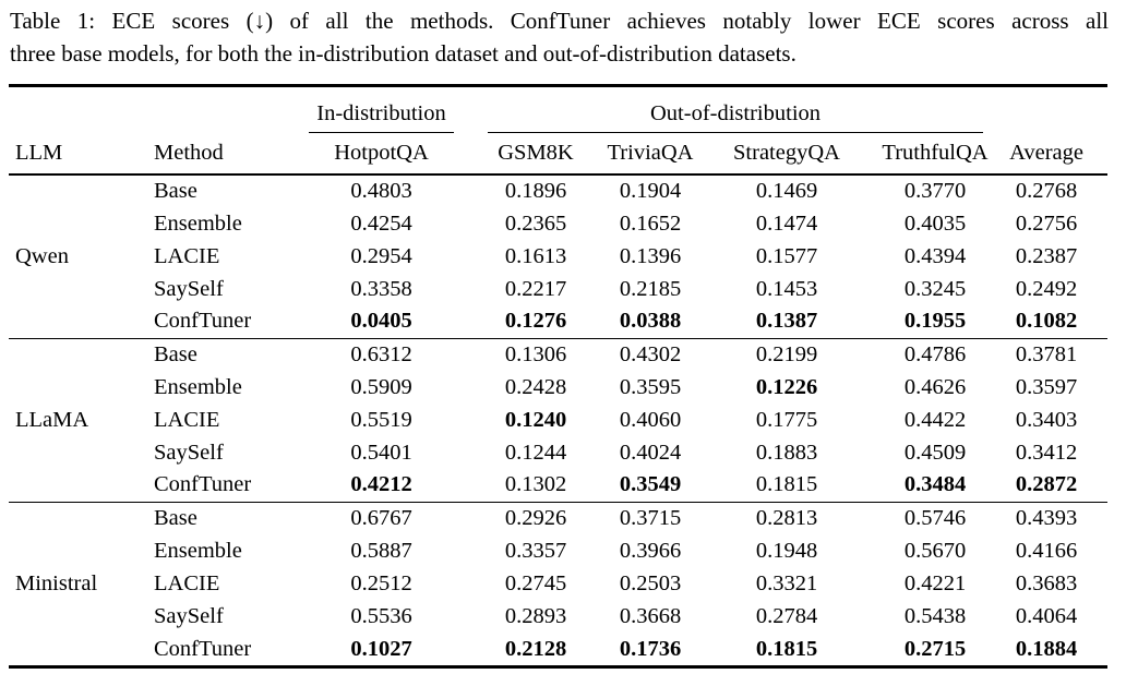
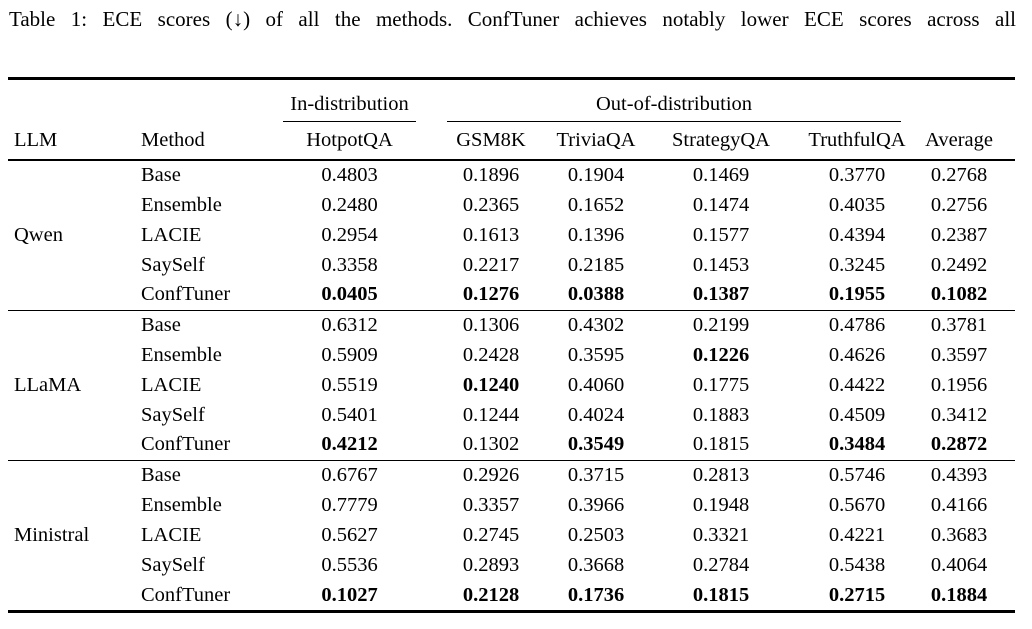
  Table 1: ECE scores (↓) of all the methods. ConfTuner achieves notably lower ECE scores across all
- three base models, for both the in-distribution dataset and out-of-distribution datasets.
  	In-distribution	Out-of-distribution
  LLM	Method	HotpotQA	GSM8K	TriviaQA	StrategyQA	TruthfulQA	Average
  Qwen	Base	0.4803	0.1896	0.1904	0.1469	0.3770	0.2768
- Ensemble	0.4254	0.2365	0.1652	0.1474	0.4035	0.2756
+ Ensemble	0.2480	0.2365	0.1652	0.1474	0.4035	0.2756
  LACIE	0.2954	0.1613	0.1396	0.1577	0.4394	0.2387
  SaySelf	0.3358	0.2217	0.2185	0.1453	0.3245	0.2492
  ConfTuner	0.0405	0.1276	0.0388	0.1387	0.1955	0.1082
  LLaMA	Base	0.6312	0.1306	0.4302	0.2199	0.4786	0.3781
  Ensemble	0.5909	0.2428	0.3595	0.1226	0.4626	0.3597
- LACIE	0.5519	0.1240	0.4060	0.1775	0.4422	0.3403
+ LACIE	0.5519	0.1240	0.4060	0.1775	0.4422	0.1956
  SaySelf	0.5401	0.1244	0.4024	0.1883	0.4509	0.3412
  ConfTuner	0.4212	0.1302	0.3549	0.1815	0.3484	0.2872
  Ministral	Base	0.6767	0.2926	0.3715	0.2813	0.5746	0.4393
- Ensemble	0.5887	0.3357	0.3966	0.1948	0.5670	0.4166
+ Ensemble	0.7779	0.3357	0.3966	0.1948	0.5670	0.4166
- LACIE	0.2512	0.2745	0.2503	0.3321	0.4221	0.3683
+ LACIE	0.5627	0.2745	0.2503	0.3321	0.4221	0.3683
  SaySelf	0.5536	0.2893	0.3668	0.2784	0.5438	0.4064
  ConfTuner	0.1027	0.2128	0.1736	0.1815	0.2715	0.1884
